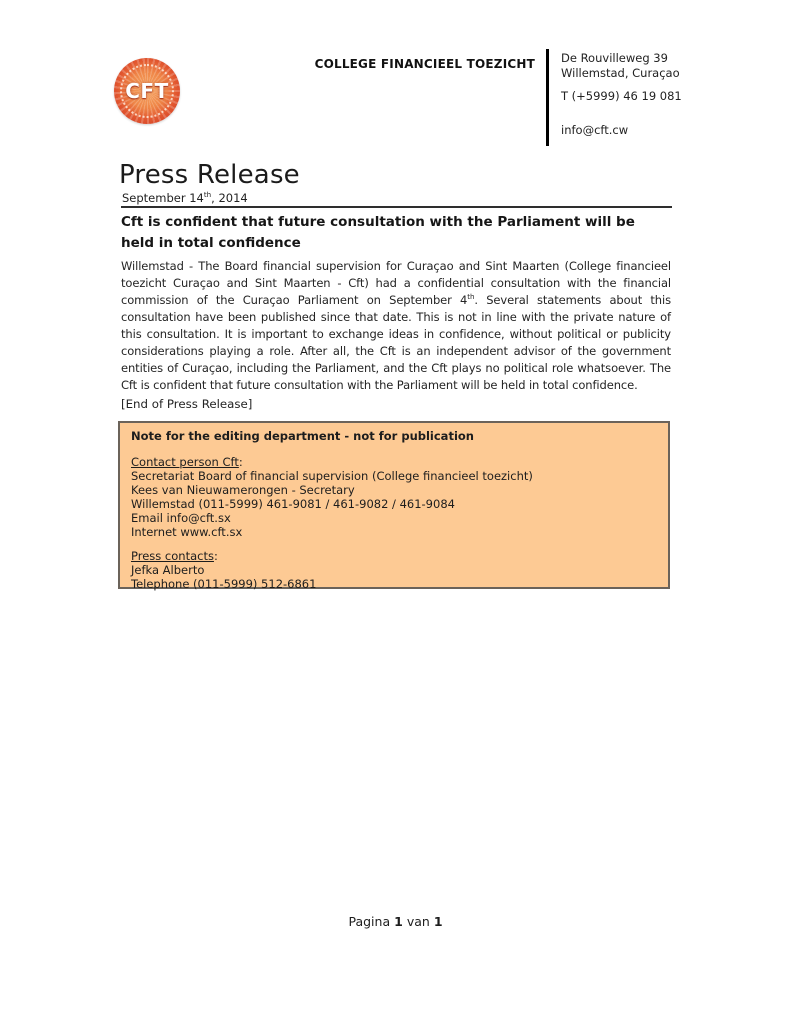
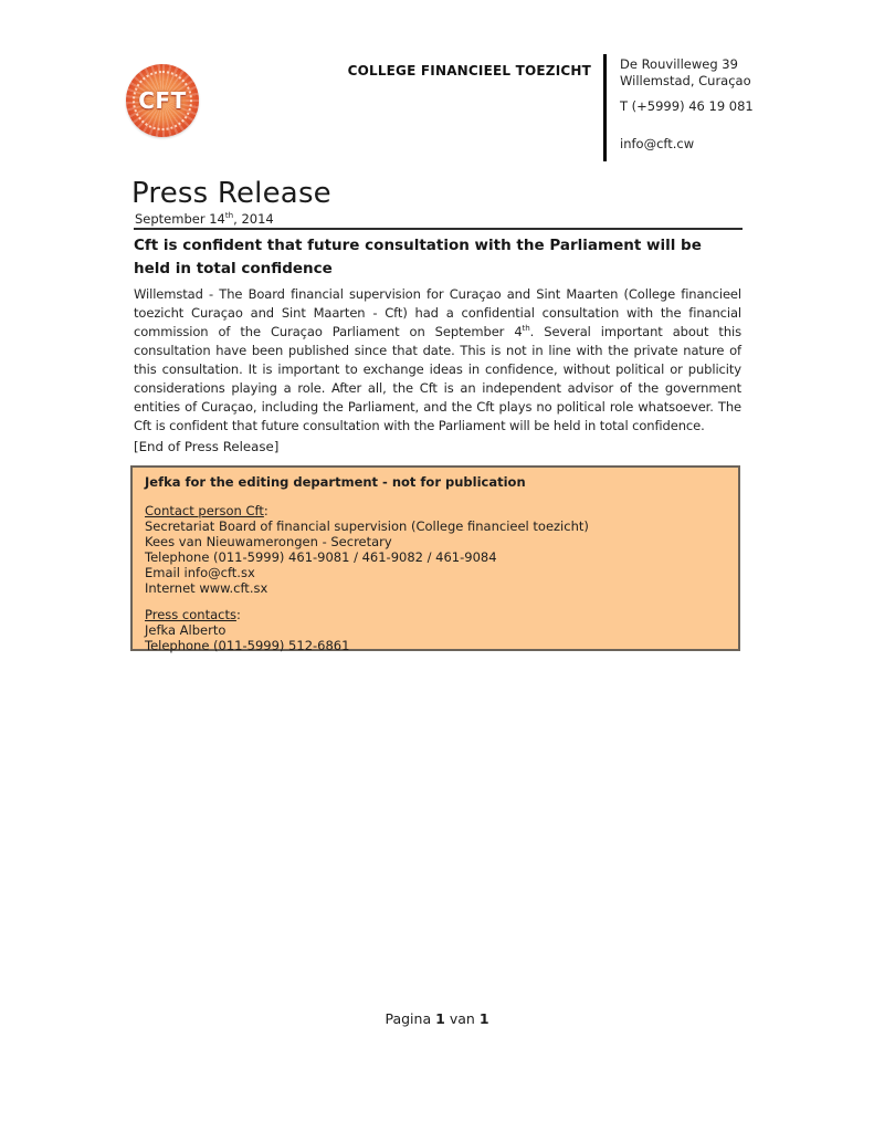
  CFT
  COLLEGE FINANCIEEL TOEZICHT
  De Rouvilleweg 39
  Willemstad, Curaçao
  T (+5999) 46 19 081
  info@cft.cw
  Press Release
  September 14th, 2014
  Cft is confident that future consultation with the Parliament will be held in total confidence
- Willemstad - The Board financial supervision for Curaçao and Sint Maarten (College financieel toezicht Curaçao and Sint Maarten - Cft) had a confidential consultation with the financial commission of the Curaçao Parliament on September 4th. Several statements about this consultation have been published since that date. This is not in line with the private nature of this consultation. It is important to exchange ideas in confidence, without political or publicity considerations playing a role. After all, the Cft is an independent advisor of the government entities of Curaçao, including the Parliament, and the Cft plays no political role whatsoever. The Cft is confident that future consultation with the Parliament will be held in total confidence.
+ Willemstad - The Board financial supervision for Curaçao and Sint Maarten (College financieel toezicht Curaçao and Sint Maarten - Cft) had a confidential consultation with the financial commission of the Curaçao Parliament on September 4th. Several important about this consultation have been published since that date. This is not in line with the private nature of this consultation. It is important to exchange ideas in confidence, without political or publicity considerations playing a role. After all, the Cft is an independent advisor of the government entities of Curaçao, including the Parliament, and the Cft plays no political role whatsoever. The Cft is confident that future consultation with the Parliament will be held in total confidence.
  [End of Press Release]
- Note for the editing department - not for publication
+ Jefka for the editing department - not for publication
  Contact person Cft:
  Secretariat Board of financial supervision (College financieel toezicht)
  Kees van Nieuwamerongen - Secretary
- Willemstad (011-5999) 461-9081 / 461-9082 / 461-9084
+ Telephone (011-5999) 461-9081 / 461-9082 / 461-9084
  Email info@cft.sx
  Internet www.cft.sx
  Press contacts:
  Jefka Alberto
  Telephone (011-5999) 512-6861
  Pagina
  1
  van
  1
